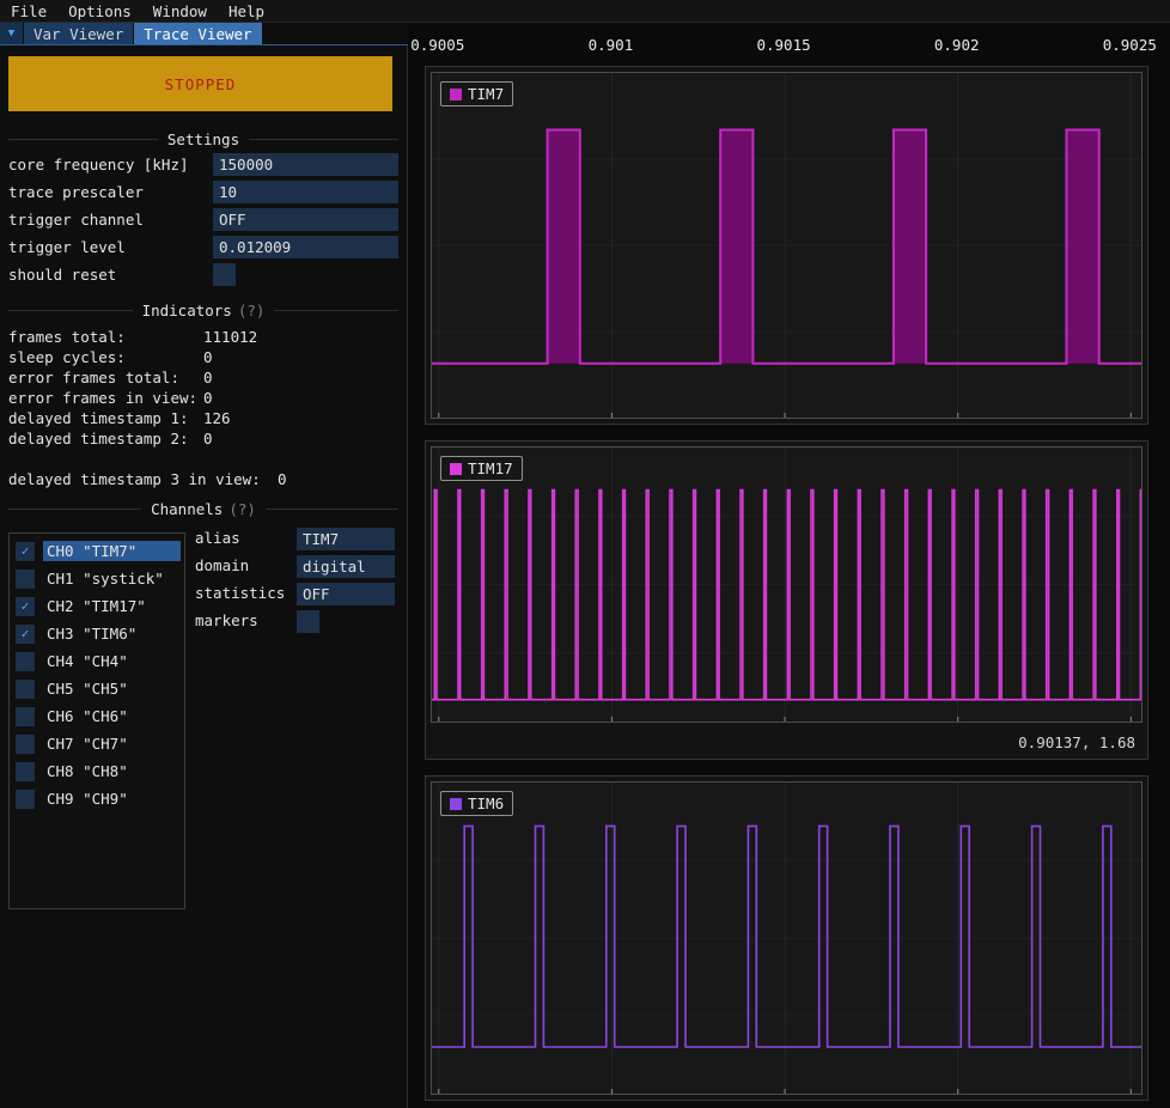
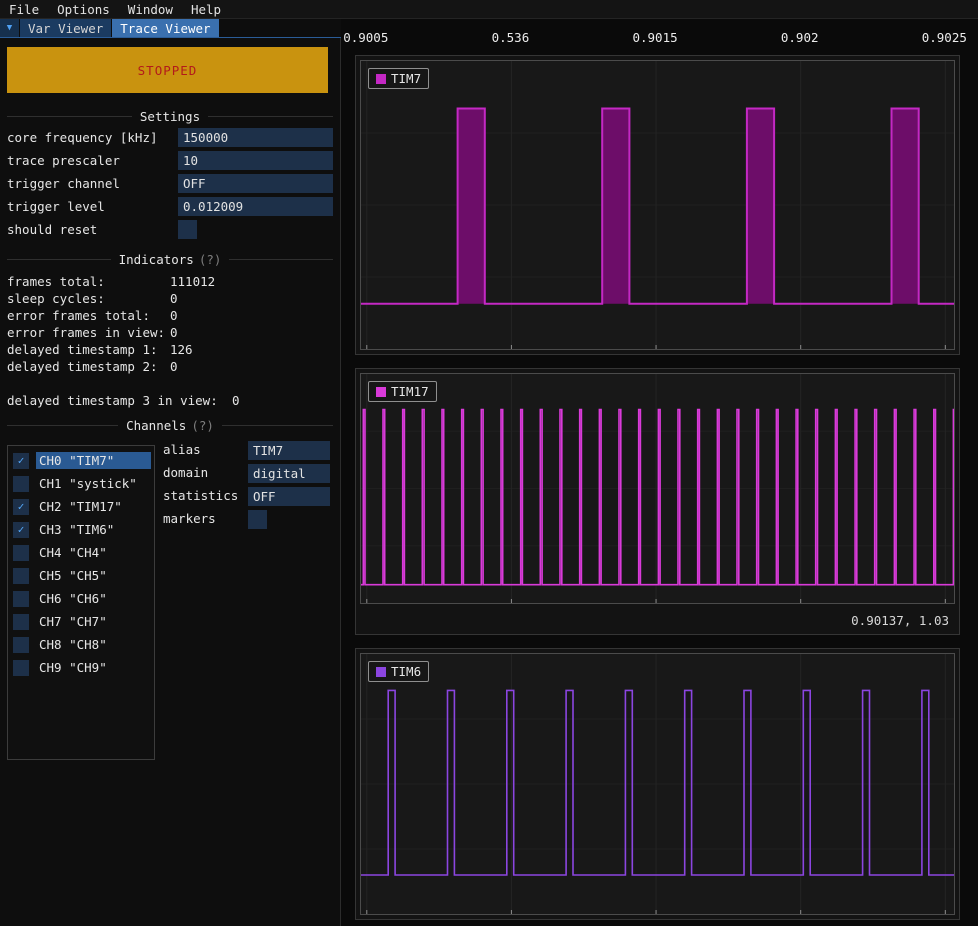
  File
  Options
  Window
  Help
  ▼
  Var Viewer
  Trace Viewer
  STOPPED
  Settings
  core frequency [kHz]
  150000
  trace prescaler
  10
  trigger channel
  OFF
  trigger level
  0.012009
  should reset
  Indicators
  (?)
  frames total:
  111012
  sleep cycles:
  0
  error frames total:
  0
  error frames in view:
  0
  delayed timestamp 1:
  126
  delayed timestamp 2:
  0
  delayed timestamp 3 in view:
  0
  Channels
  (?)
  ✓
  CH0 "TIM7"
  CH1 "systick"
  ✓
  CH2 "TIM17"
  ✓
  CH3 "TIM6"
  CH4 "CH4"
  CH5 "CH5"
  CH6 "CH6"
  CH7 "CH7"
  CH8 "CH8"
  CH9 "CH9"
  alias
  TIM7
  domain
  digital
  statistics
  OFF
  markers
  0.9005
- 0.901
+ 0.536
  0.9015
  0.902
  0.9025
  TIM7
  TIM17
- 0.90137, 1.68
+ 0.90137, 1.03
  TIM6
